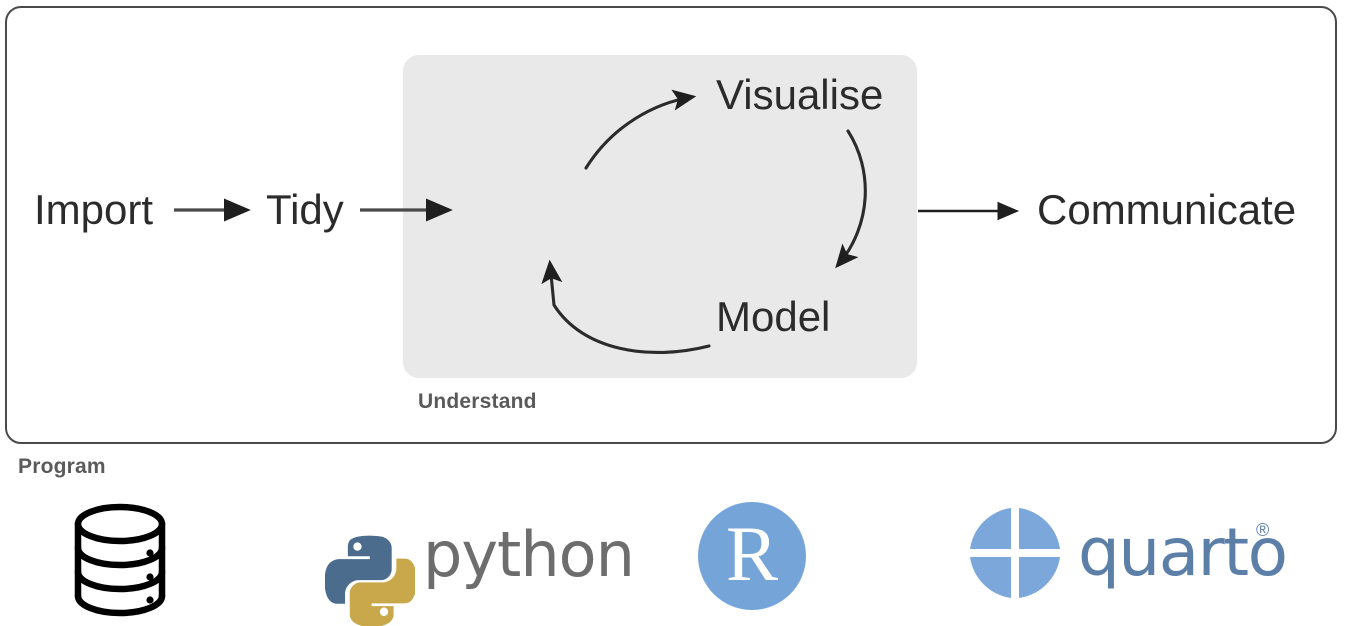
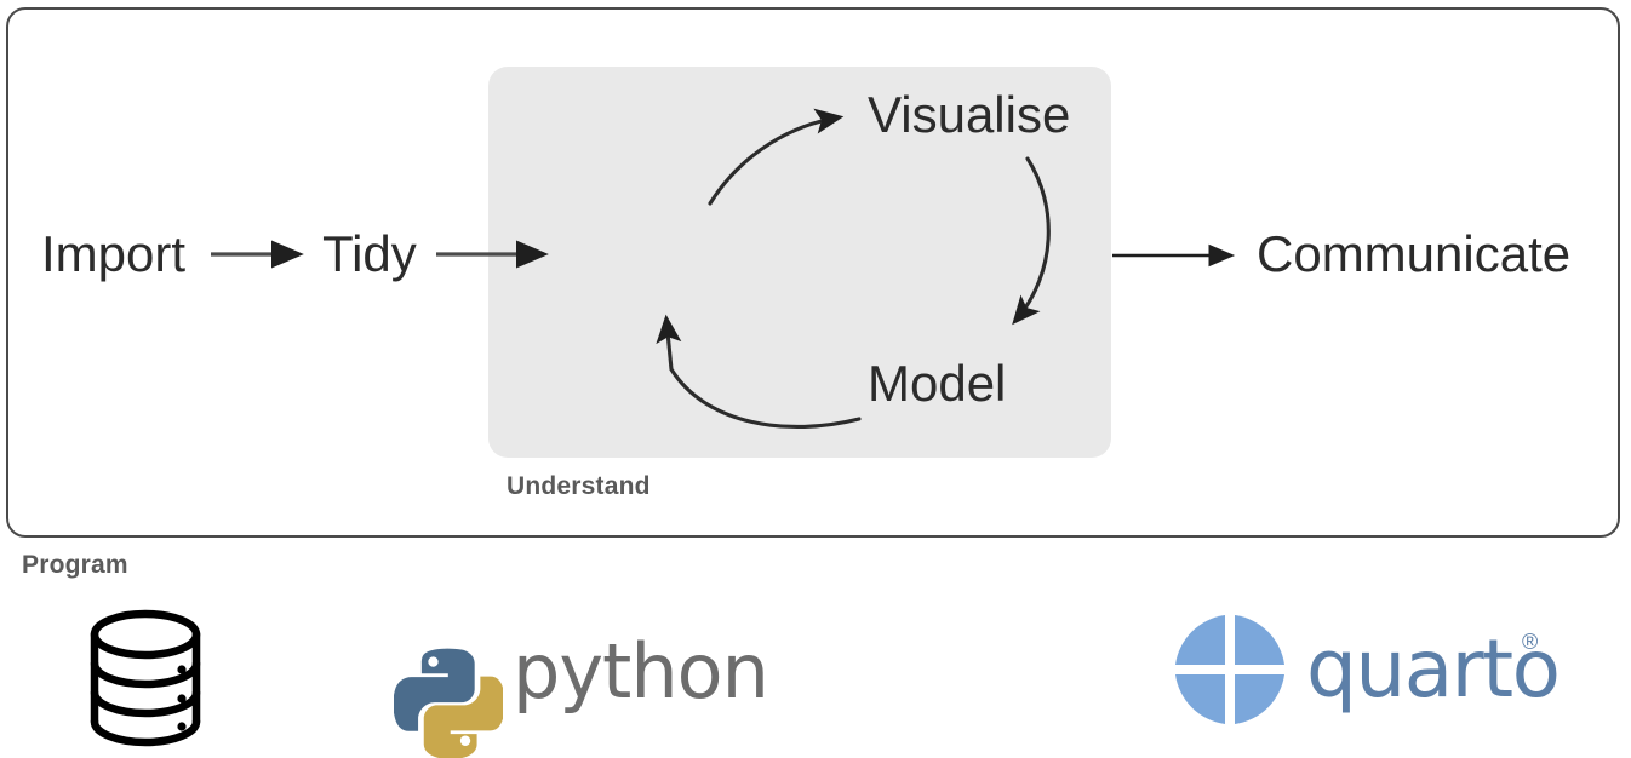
  Program
  Understand
  Import
  Tidy
  Visualise
  Model
  Communicate
  python
- R
  quarto
  ®
